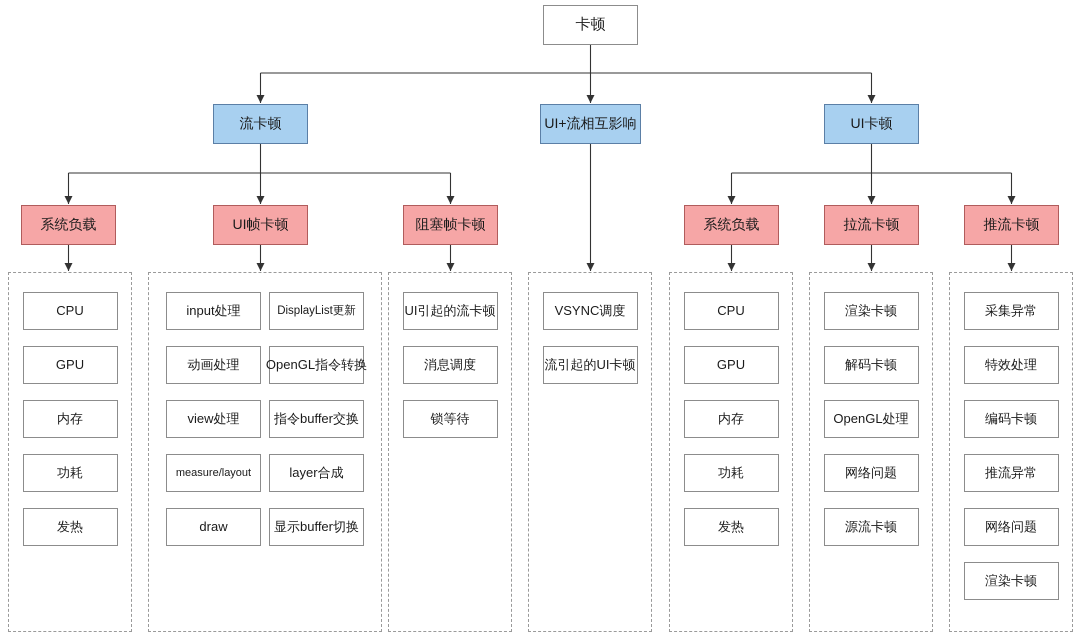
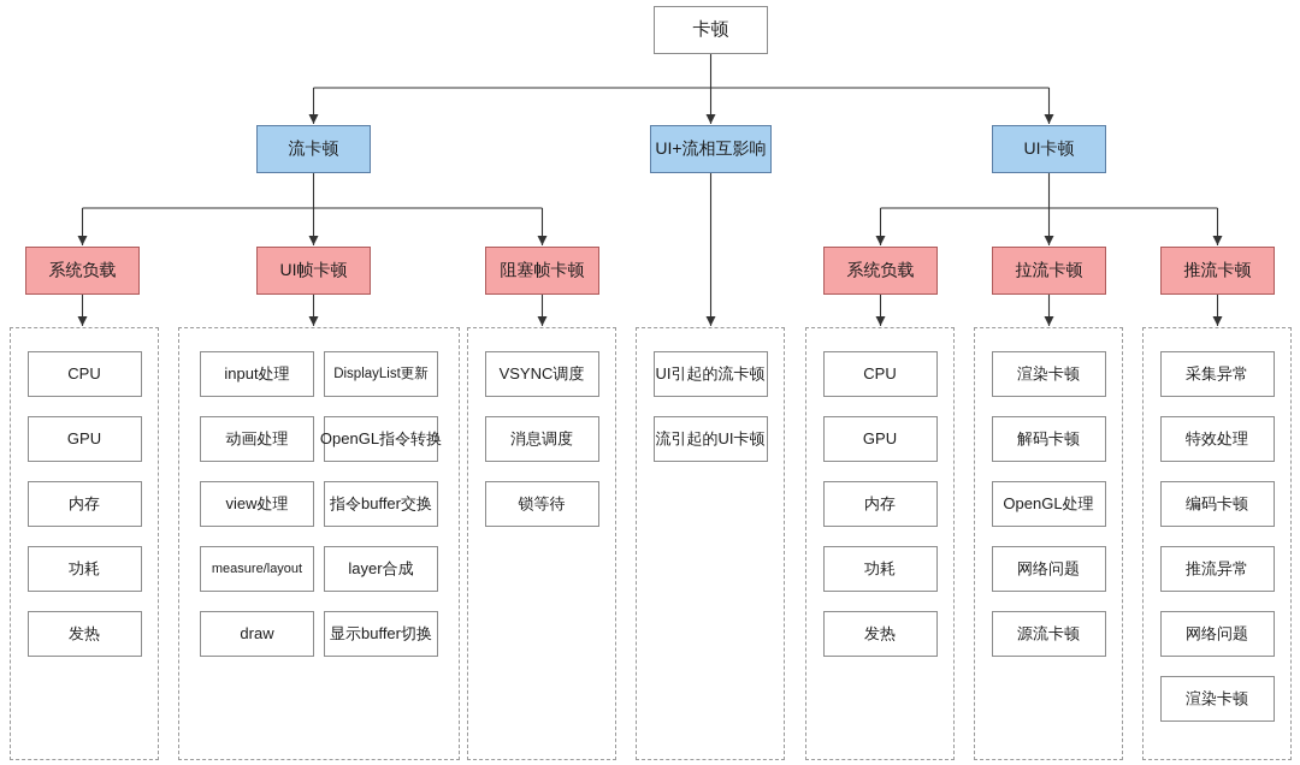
  卡顿
  流卡顿
  UI+流相互影响
  UI卡顿
  系统负载
  UI帧卡顿
  阻塞帧卡顿
  系统负载
  拉流卡顿
  推流卡顿
  CPU
  GPU
  内存
  功耗
  发热
  input处理
  动画处理
  view处理
  measure/layout
  draw
  DisplayList更新
  OpenGL指令转换
  指令buffer交换
  layer合成
  显示buffer切换
- UI引起的流卡顿
+ VSYNC调度
  消息调度
  锁等待
- VSYNC调度
+ UI引起的流卡顿
  流引起的UI卡顿
  CPU
  GPU
  内存
  功耗
  发热
  渲染卡顿
  解码卡顿
  OpenGL处理
  网络问题
  源流卡顿
  采集异常
  特效处理
  编码卡顿
  推流异常
  网络问题
  渲染卡顿
